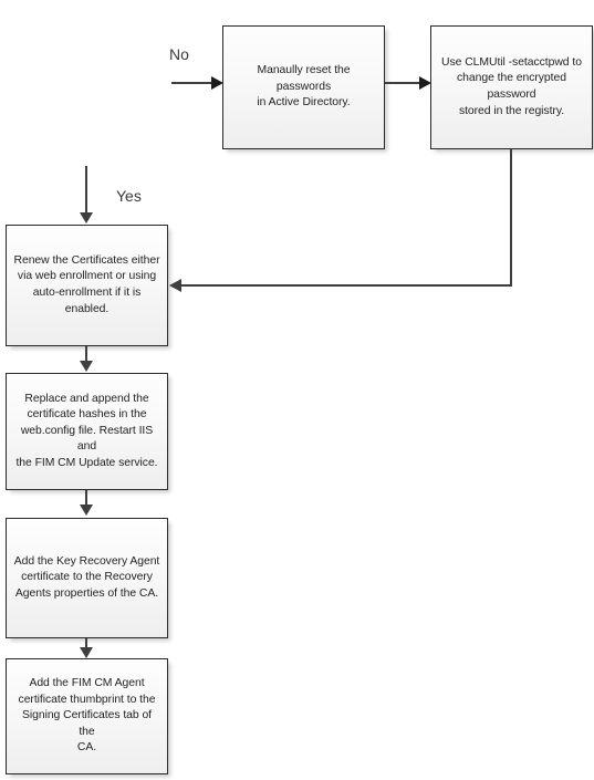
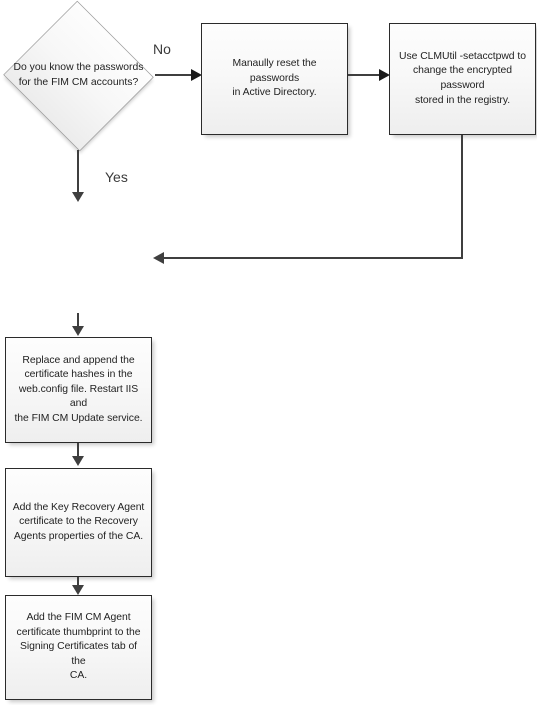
+ Do you know the passwords
+ for the FIM CM accounts?
  No
  Manaully reset the passwords
  in Active Directory.
  Use CLMUtil -setacctpwd to
  change the encrypted password
  stored in the registry.
  Yes
- Renew the Certificates either
- via web enrollment or using
- auto-enrollment if it is enabled.
  Replace and append the
  certificate hashes in the
  web.config file. Restart IIS and
  the FIM CM Update service.
  Add the Key Recovery Agent
  certificate to the Recovery
  Agents properties of the CA.
  Add the FIM CM Agent
  certificate thumbprint to the
  Signing Certificates tab of the
  CA.
